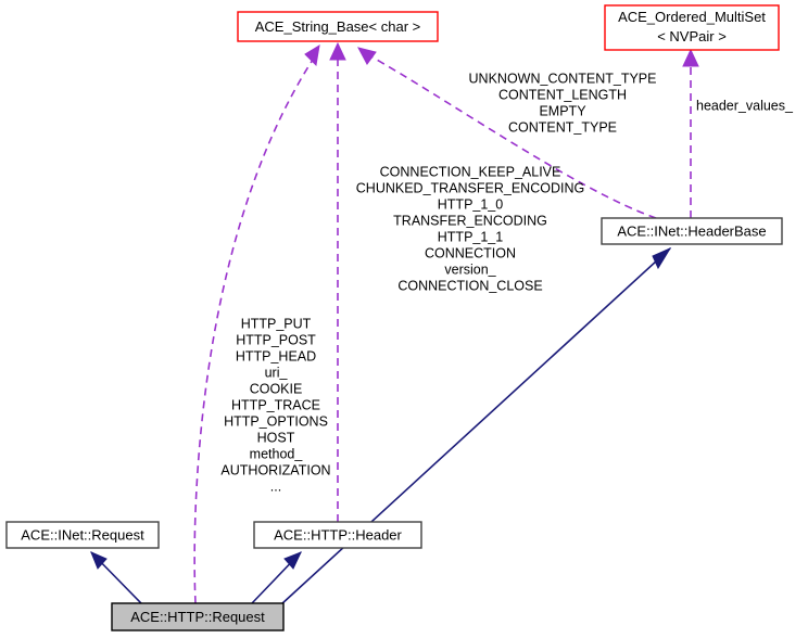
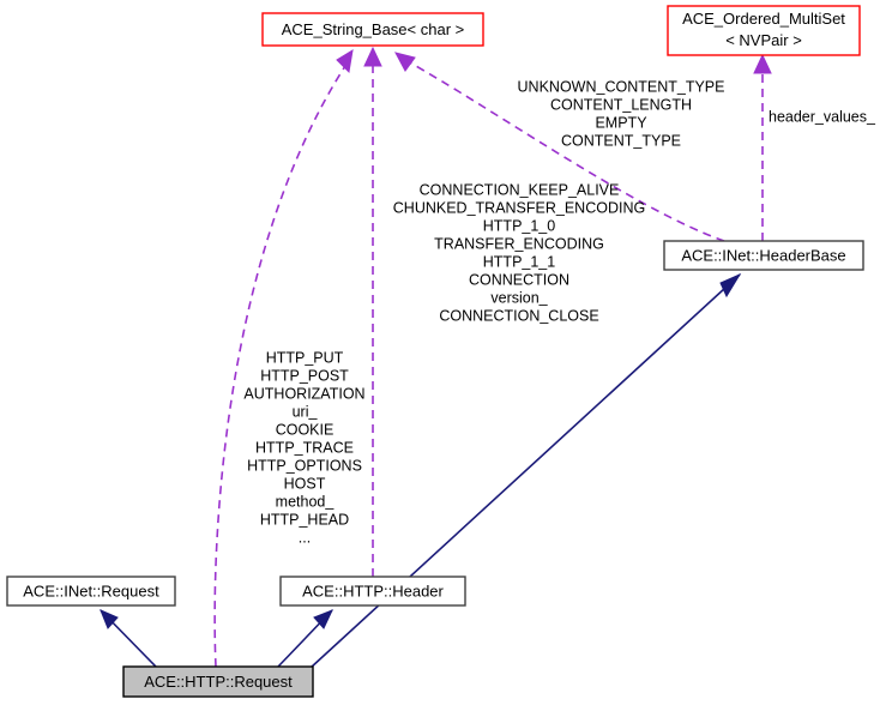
  UNKNOWN_CONTENT_TYPE
  CONTENT_LENGTH
  EMPTY
  CONTENT_TYPE
  header_values_
  CONNECTION_KEEP_ALIVE
  CHUNKED_TRANSFER_ENCODING
  HTTP_1_0
  TRANSFER_ENCODING
  HTTP_1_1
  CONNECTION
  version_
  CONNECTION_CLOSE
  HTTP_PUT
  HTTP_POST
- HTTP_HEAD
+ AUTHORIZATION
  uri_
  COOKIE
  HTTP_TRACE
  HTTP_OPTIONS
  HOST
  method_
- AUTHORIZATION
+ HTTP_HEAD
  ...
  ACE_String_Base< char >
  ACE_Ordered_MultiSet
  < NVPair >
  ACE::INet::HeaderBase
  ACE::INet::Request
  ACE::HTTP::Header
  ACE::HTTP::Request
